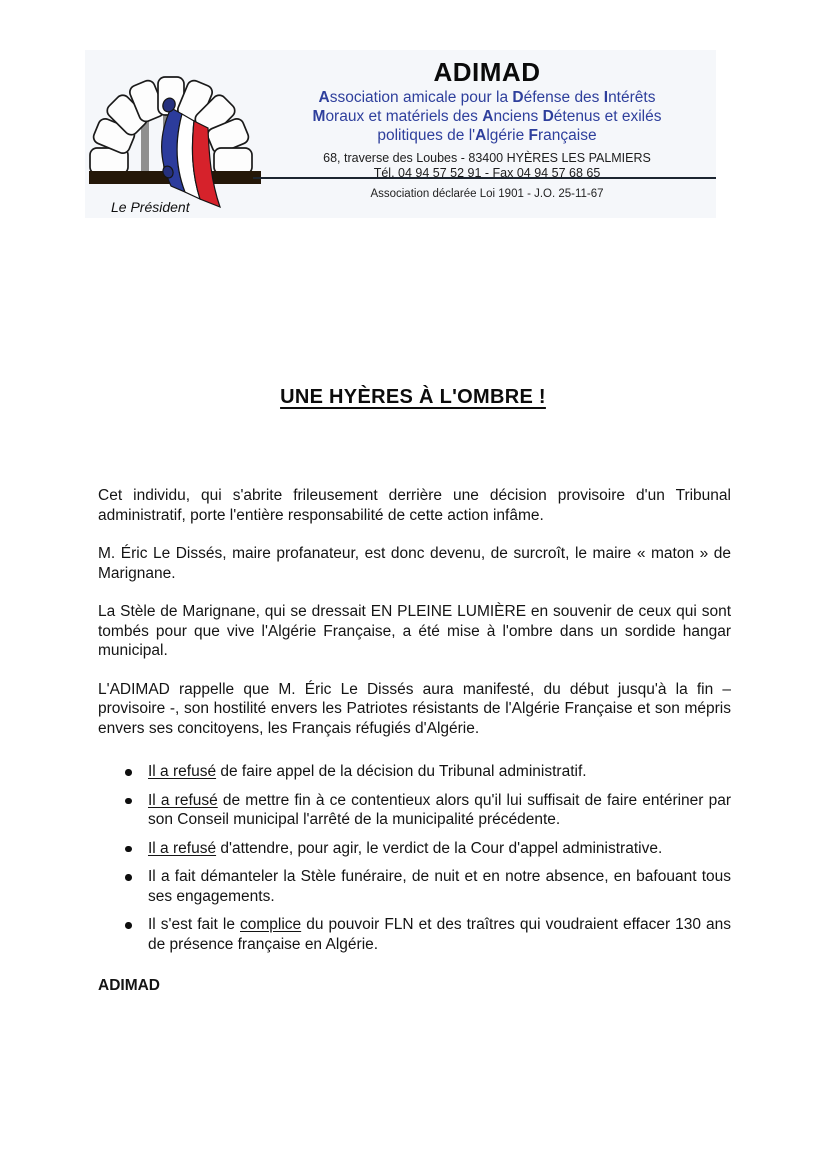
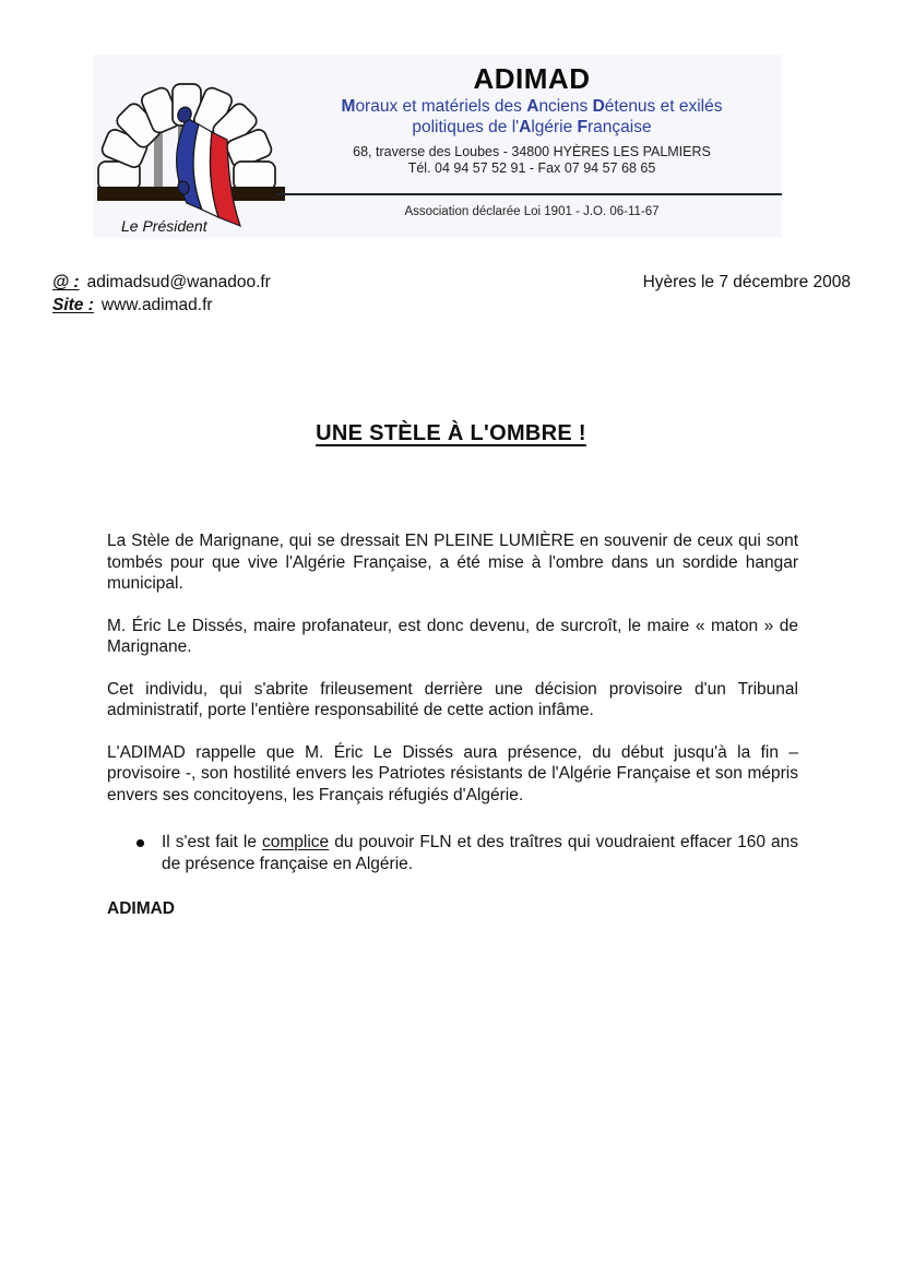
  ADIMAD
- Association amicale pour la Défense des Intérêts
  Moraux et matériels des Anciens Détenus et exilés
  politiques de l'Algérie Française
- 68, traverse des Loubes - 83400 HYÈRES LES PALMIERS
+ 68, traverse des Loubes - 34800 HYÈRES LES PALMIERS
- Tél. 04 94 57 52 91 - Fax 04 94 57 68 65
+ Tél. 04 94 57 52 91 - Fax 07 94 57 68 65
- Association déclarée Loi 1901 - J.O. 25-11-67
+ Association déclarée Loi 1901 - J.O. 06-11-67
  Le Président
+ @ : adimadsud@wanadoo.fr
+ Site : www.adimad.fr
+ Hyères le 7 décembre 2008
- UNE HYÈRES À L'OMBRE !
+ UNE STÈLE À L'OMBRE !
- Cet individu, qui s'abrite frileusement derrière une décision provisoire d'un Tribunal administratif, porte l'entière responsabilité de cette action infâme.
+ La Stèle de Marignane, qui se dressait EN PLEINE LUMIÈRE en souvenir de ceux qui sont tombés pour que vive l'Algérie Française, a été mise à l'ombre dans un sordide hangar municipal.
  M. Éric Le Dissés, maire profanateur, est donc devenu, de surcroît, le maire « maton » de Marignane.
- La Stèle de Marignane, qui se dressait EN PLEINE LUMIÈRE en souvenir de ceux qui sont tombés pour que vive l'Algérie Française, a été mise à l'ombre dans un sordide hangar municipal.
+ Cet individu, qui s'abrite frileusement derrière une décision provisoire d'un Tribunal administratif, porte l'entière responsabilité de cette action infâme.
- L'ADIMAD rappelle que M. Éric Le Dissés aura manifesté, du début jusqu'à la fin – provisoire -, son hostilité envers les Patriotes résistants de l'Algérie Française et son mépris envers ses concitoyens, les Français réfugiés d'Algérie.
+ L'ADIMAD rappelle que M. Éric Le Dissés aura présence, du début jusqu'à la fin – provisoire -, son hostilité envers les Patriotes résistants de l'Algérie Française et son mépris envers ses concitoyens, les Français réfugiés d'Algérie.
- Il a refusé de faire appel de la décision du Tribunal administratif.
- Il a refusé de mettre fin à ce contentieux alors qu'il lui suffisait de faire entériner par son Conseil municipal l'arrêté de la municipalité précédente.
- Il a refusé d'attendre, pour agir, le verdict de la Cour d'appel administrative.
- Il a fait démanteler la Stèle funéraire, de nuit et en notre absence, en bafouant tous ses engagements.
- Il s'est fait le complice du pouvoir FLN et des traîtres qui voudraient effacer 130 ans de présence française en Algérie.
+ Il s'est fait le complice du pouvoir FLN et des traîtres qui voudraient effacer 160 ans de présence française en Algérie.
  ADIMAD
